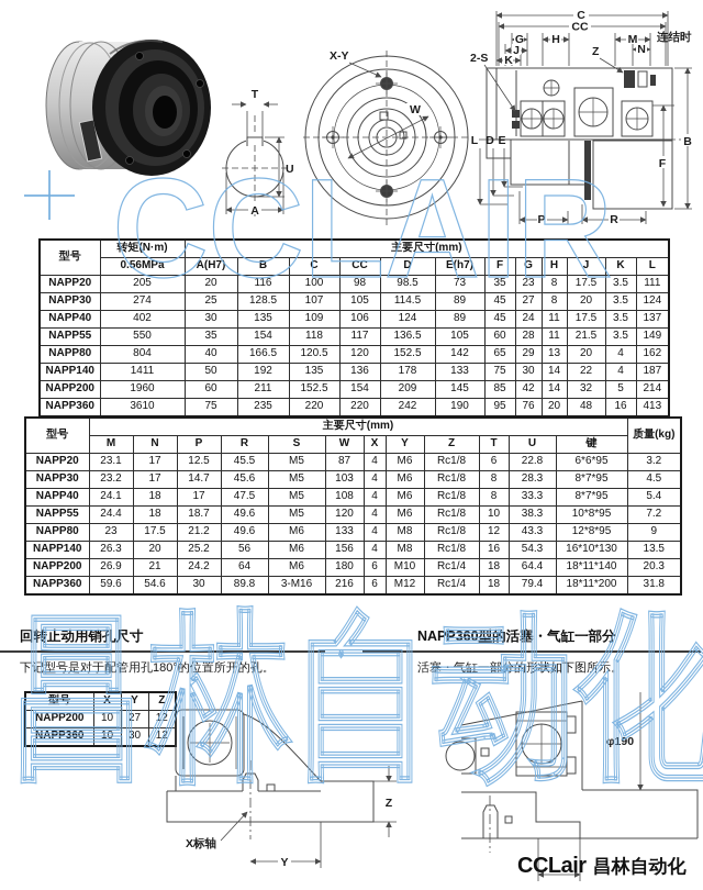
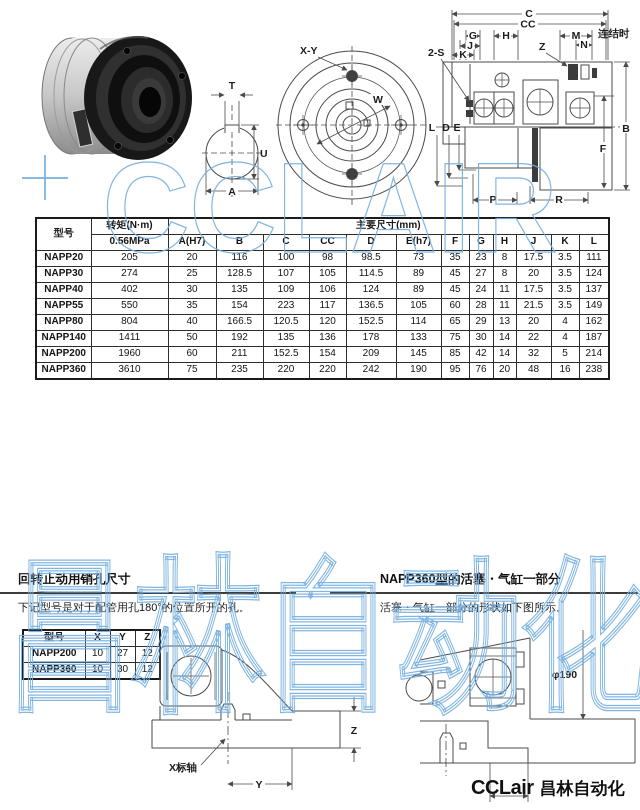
  T
  U
  A
  W
  X-Y
  C
  CC
  G
  H
  J
  K
  M
  N
  连结时
  Z
  2-S
  B
  F
  L
  D
  E
  P
  R
  型号	转矩(N·m)	主要尺寸(mm)
  0.56MPa	A(H7)	B	C	CC	D	E(h7)	F	G	H	J	K	L
  NAPP20	205	20	116	100	98	98.5	73	35	23	8	17.5	3.5	111
  NAPP30	274	25	128.5	107	105	114.5	89	45	27	8	20	3.5	124
  NAPP40	402	30	135	109	106	124	89	45	24	11	17.5	3.5	137
- NAPP55	550	35	154	118	117	136.5	105	60	28	11	21.5	3.5	149
+ NAPP55	550	35	154	223	117	136.5	105	60	28	11	21.5	3.5	149
- NAPP80	804	40	166.5	120.5	120	152.5	142	65	29	13	20	4	162
+ NAPP80	804	40	166.5	120.5	120	152.5	114	65	29	13	20	4	162
  NAPP140	1411	50	192	135	136	178	133	75	30	14	22	4	187
  NAPP200	1960	60	211	152.5	154	209	145	85	42	14	32	5	214
- NAPP360	3610	75	235	220	220	242	190	95	76	20	48	16	413
+ NAPP360	3610	75	235	220	220	242	190	95	76	20	48	16	238
- 型号	主要尺寸(mm)	质量(kg)
- M	N	P	R	S	W	X	Y	Z	T	U	键
- NAPP20	23.1	17	12.5	45.5	M5	87	4	M6	Rc1/8	6	22.8	6*6*95	3.2
- NAPP30	23.2	17	14.7	45.6	M5	103	4	M6	Rc1/8	8	28.3	8*7*95	4.5
- NAPP40	24.1	18	17	47.5	M5	108	4	M6	Rc1/8	8	33.3	8*7*95	5.4
- NAPP55	24.4	18	18.7	49.6	M5	120	4	M6	Rc1/8	10	38.3	10*8*95	7.2
- NAPP80	23	17.5	21.2	49.6	M6	133	4	M8	Rc1/8	12	43.3	12*8*95	9
- NAPP140	26.3	20	25.2	56	M6	156	4	M8	Rc1/8	16	54.3	16*10*130	13.5
- NAPP200	26.9	21	24.2	64	M6	180	6	M10	Rc1/4	18	64.4	18*11*140	20.3
- NAPP360	59.6	54.6	30	89.8	3-M16	216	6	M12	Rc1/4	18	79.4	18*11*200	31.8
  回转止动用销孔尺寸
  下记型号是对于配管用孔180°的位置所开的孔。
  NAPP360型的活塞・气缸一部分
  活塞・气缸一部分的形状如下图所示。
  型号	X	Y	Z
  NAPP200	10	27	12
  NAPP360	10	30	12
  X标轴
  Y
  Z
  φ190
  CCLair
  昌林自动化
  CCLAIR
  昌林自动化
